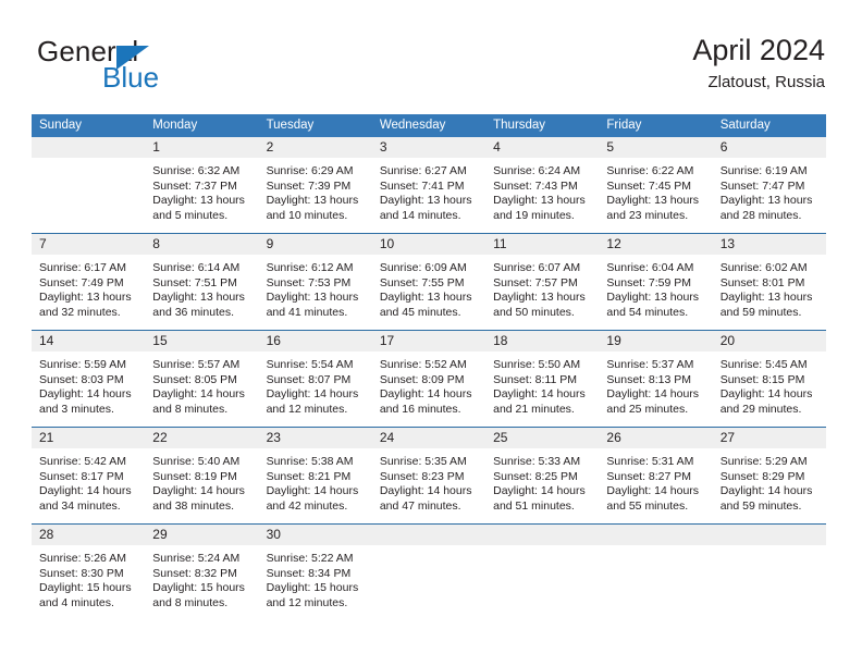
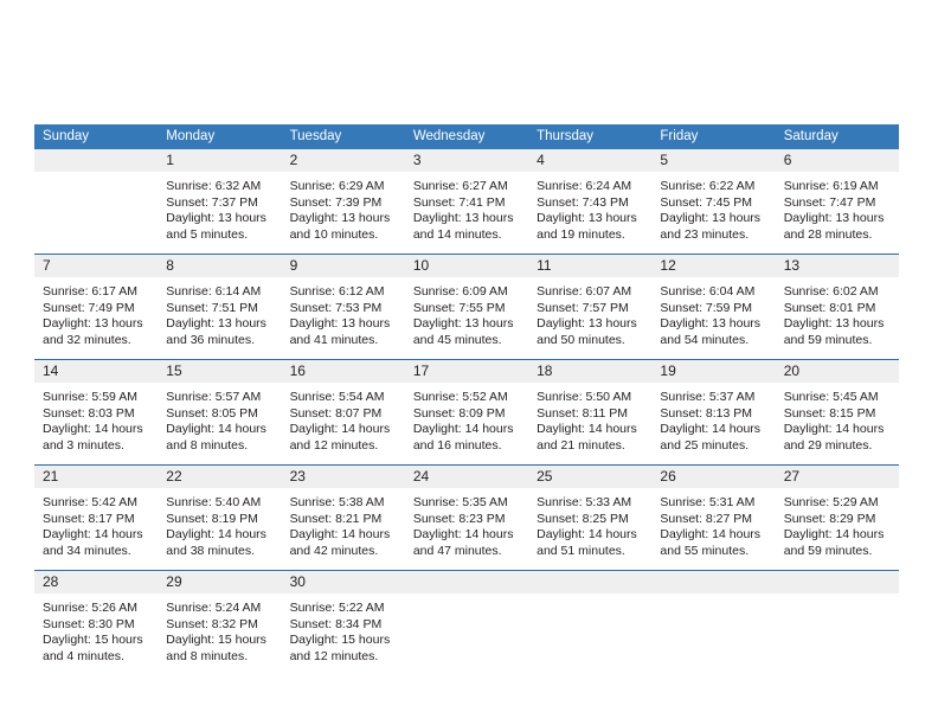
- General
- Blue
- April 2024
- Zlatoust, Russia
  Sunday	Monday	Tuesday	Wednesday	Thursday	Friday	Saturday
  	1Sunrise: 6:32 AMSunset: 7:37 PMDaylight: 13 hoursand 5 minutes.	2Sunrise: 6:29 AMSunset: 7:39 PMDaylight: 13 hoursand 10 minutes.	3Sunrise: 6:27 AMSunset: 7:41 PMDaylight: 13 hoursand 14 minutes.	4Sunrise: 6:24 AMSunset: 7:43 PMDaylight: 13 hoursand 19 minutes.	5Sunrise: 6:22 AMSunset: 7:45 PMDaylight: 13 hoursand 23 minutes.	6Sunrise: 6:19 AMSunset: 7:47 PMDaylight: 13 hoursand 28 minutes.
  7Sunrise: 6:17 AMSunset: 7:49 PMDaylight: 13 hoursand 32 minutes.	8Sunrise: 6:14 AMSunset: 7:51 PMDaylight: 13 hoursand 36 minutes.	9Sunrise: 6:12 AMSunset: 7:53 PMDaylight: 13 hoursand 41 minutes.	10Sunrise: 6:09 AMSunset: 7:55 PMDaylight: 13 hoursand 45 minutes.	11Sunrise: 6:07 AMSunset: 7:57 PMDaylight: 13 hoursand 50 minutes.	12Sunrise: 6:04 AMSunset: 7:59 PMDaylight: 13 hoursand 54 minutes.	13Sunrise: 6:02 AMSunset: 8:01 PMDaylight: 13 hoursand 59 minutes.
  14Sunrise: 5:59 AMSunset: 8:03 PMDaylight: 14 hoursand 3 minutes.	15Sunrise: 5:57 AMSunset: 8:05 PMDaylight: 14 hoursand 8 minutes.	16Sunrise: 5:54 AMSunset: 8:07 PMDaylight: 14 hoursand 12 minutes.	17Sunrise: 5:52 AMSunset: 8:09 PMDaylight: 14 hoursand 16 minutes.	18Sunrise: 5:50 AMSunset: 8:11 PMDaylight: 14 hoursand 21 minutes.	19Sunrise: 5:37 AMSunset: 8:13 PMDaylight: 14 hoursand 25 minutes.	20Sunrise: 5:45 AMSunset: 8:15 PMDaylight: 14 hoursand 29 minutes.
  21Sunrise: 5:42 AMSunset: 8:17 PMDaylight: 14 hoursand 34 minutes.	22Sunrise: 5:40 AMSunset: 8:19 PMDaylight: 14 hoursand 38 minutes.	23Sunrise: 5:38 AMSunset: 8:21 PMDaylight: 14 hoursand 42 minutes.	24Sunrise: 5:35 AMSunset: 8:23 PMDaylight: 14 hoursand 47 minutes.	25Sunrise: 5:33 AMSunset: 8:25 PMDaylight: 14 hoursand 51 minutes.	26Sunrise: 5:31 AMSunset: 8:27 PMDaylight: 14 hoursand 55 minutes.	27Sunrise: 5:29 AMSunset: 8:29 PMDaylight: 14 hoursand 59 minutes.
  28Sunrise: 5:26 AMSunset: 8:30 PMDaylight: 15 hoursand 4 minutes.	29Sunrise: 5:24 AMSunset: 8:32 PMDaylight: 15 hoursand 8 minutes.	30Sunrise: 5:22 AMSunset: 8:34 PMDaylight: 15 hoursand 12 minutes.
